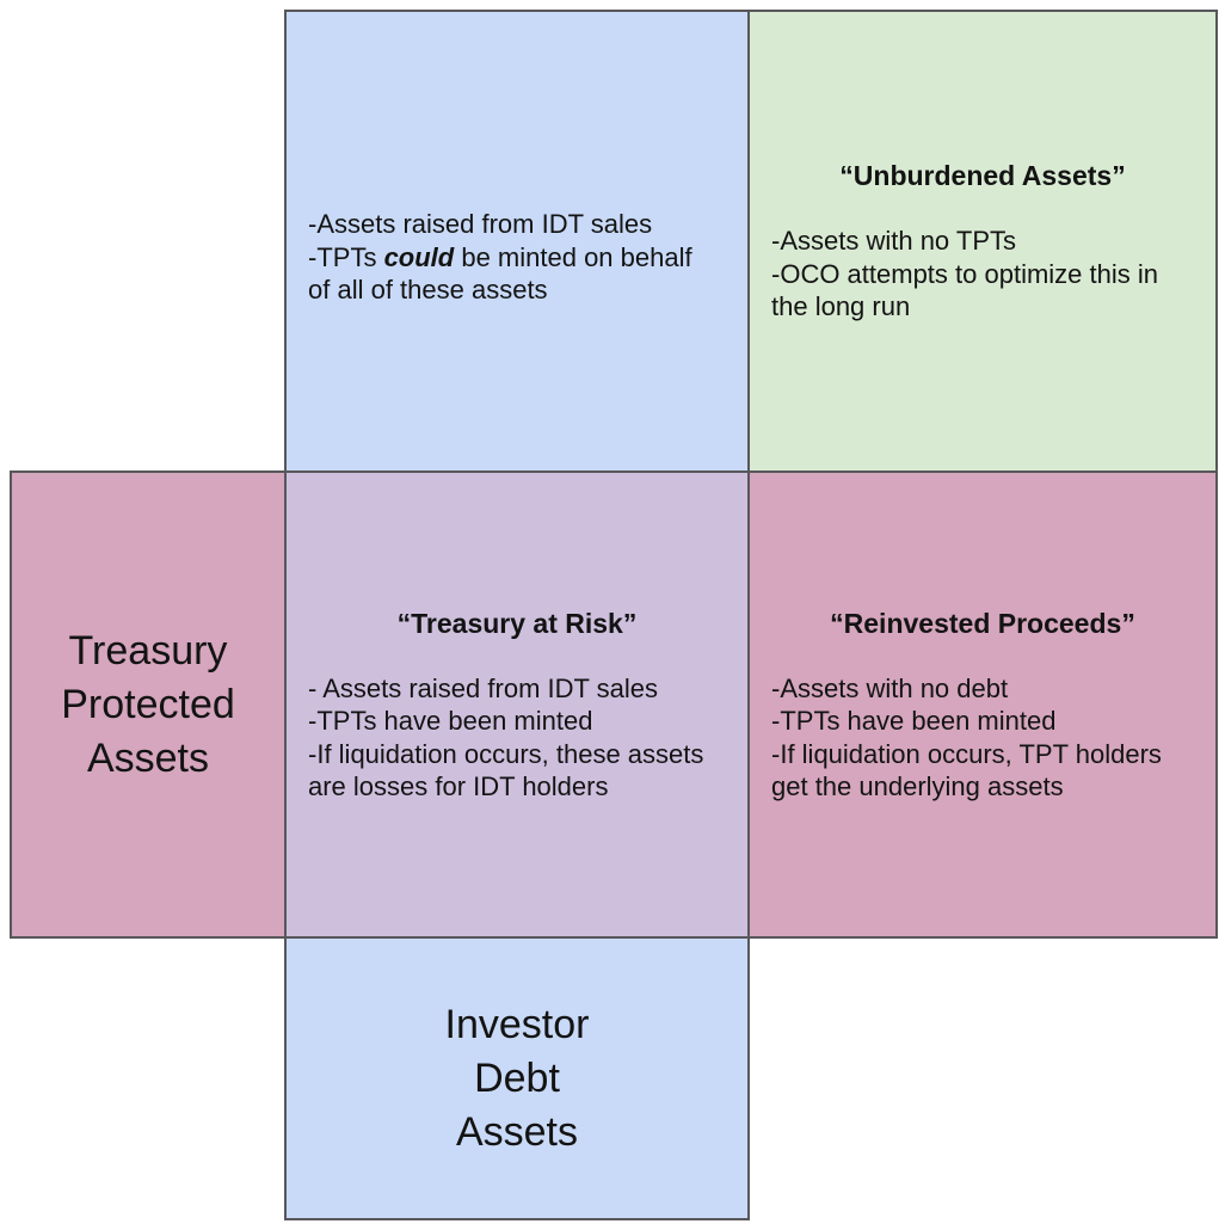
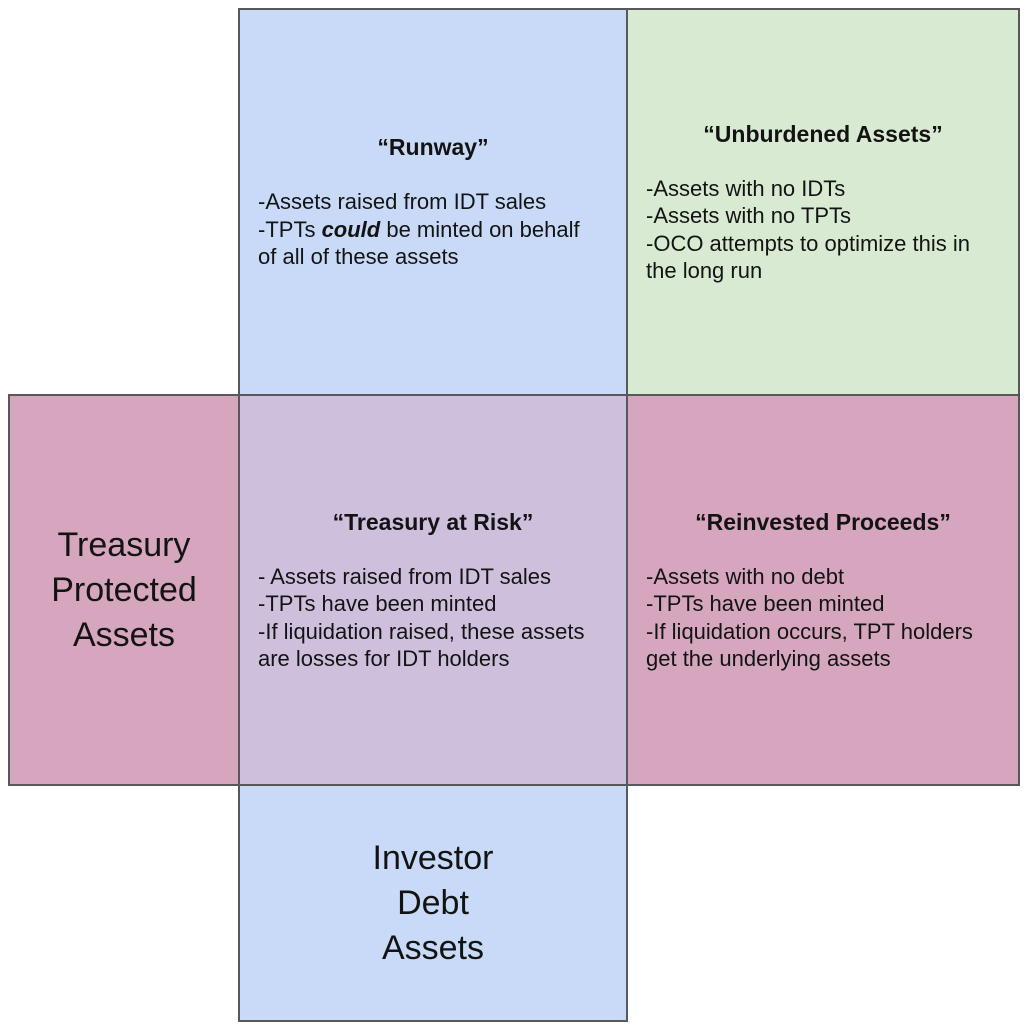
  Treasury
  Protected
  Assets
+ “Runway”
  -Assets raised from IDT sales
  -TPTs could be minted on behalf of all of these assets
  “Unburdened Assets”
+ -Assets with no IDTs
  -Assets with no TPTs
  -OCO attempts to optimize this in the long run
  “Treasury at Risk”
  - Assets raised from IDT sales
  -TPTs have been minted
- -If liquidation occurs, these assets are losses for IDT holders
+ -If liquidation raised, these assets are losses for IDT holders
  “Reinvested Proceeds”
  -Assets with no debt
  -TPTs have been minted
  -If liquidation occurs, TPT holders get the underlying assets
  Investor
  Debt
  Assets
